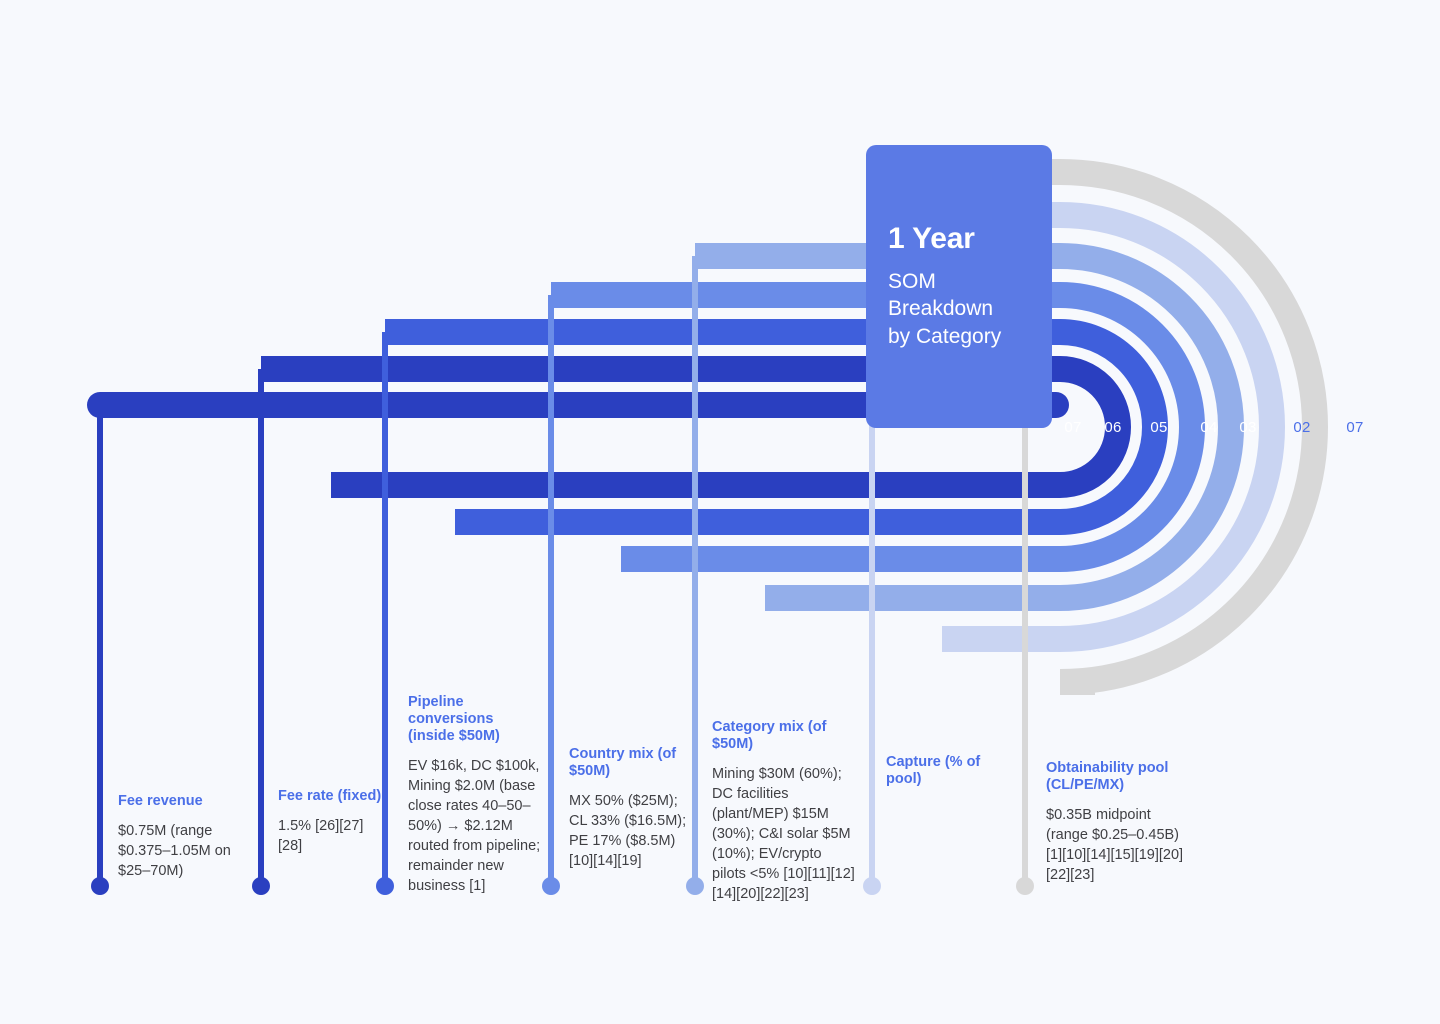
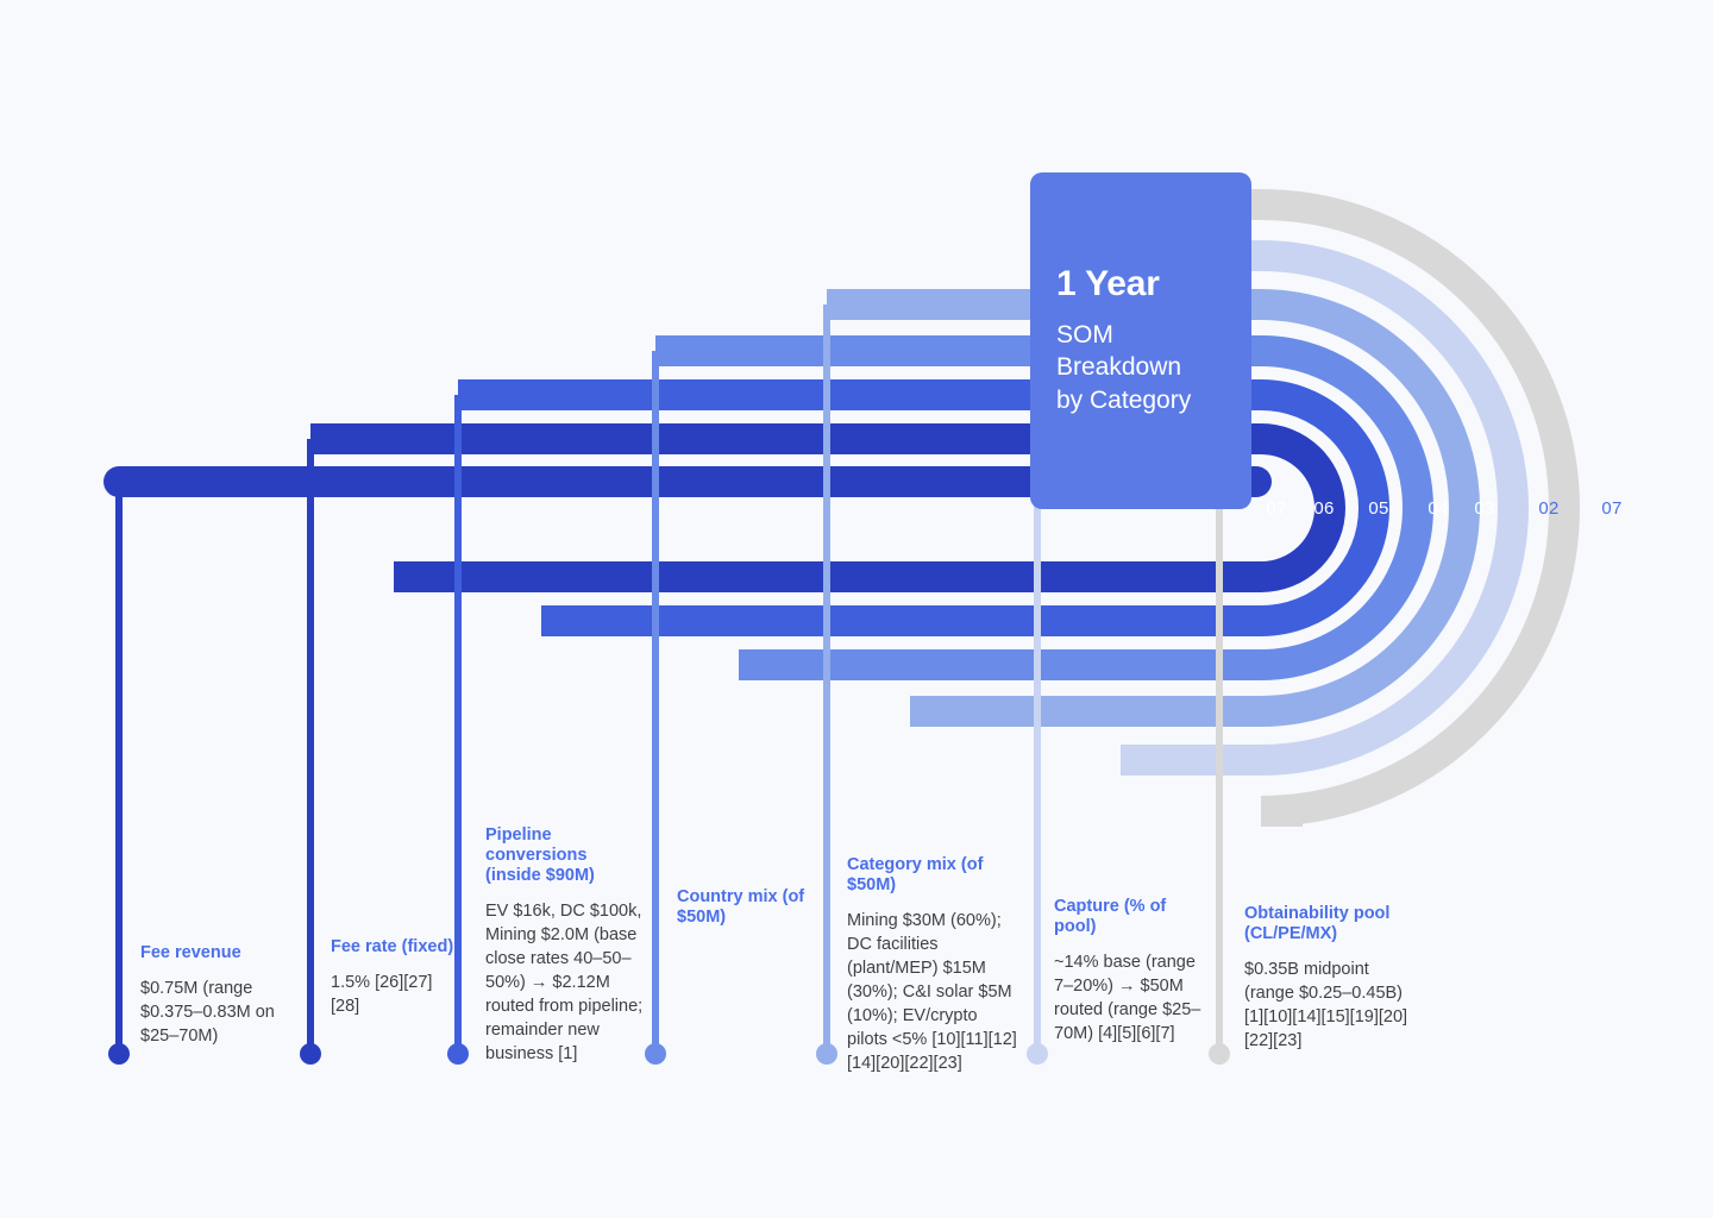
  07
  02
  03
  04
  05
  06
  1 Year
  SOM
  Breakdown
  by Category
  Fee revenue
- $0.75M (range $0.375–1.05M on $25–70M)
+ $0.75M (range $0.375–0.83M on $25–70M)
  Fee rate (fixed)
  1.5% [26][27][28]
- Pipeline conversions (inside $50M)
+ Pipeline conversions (inside $90M)
  EV $16k, DC $100k, Mining $2.0M (base close rates 40–50–50%) → $2.12M routed from pipeline; remainder new business [1]
  Country mix (of $50M)
- MX 50% ($25M); CL 33% ($16.5M); PE 17% ($8.5M) [10][14][19]
  Category mix (of $50M)
  Mining $30M (60%); DC facilities (plant/MEP) $15M (30%); C&I solar $5M (10%); EV/crypto pilots <5% [10][11][12][14][20][22][23]
  Capture (% of pool)
+ ~14% base (range 7–20%) → $50M routed (range $25–70M) [4][5][6][7]
  Obtainability pool (CL/PE/MX)
  $0.35B midpoint (range $0.25–0.45B) [1][10][14][15][19][20][22][23]
